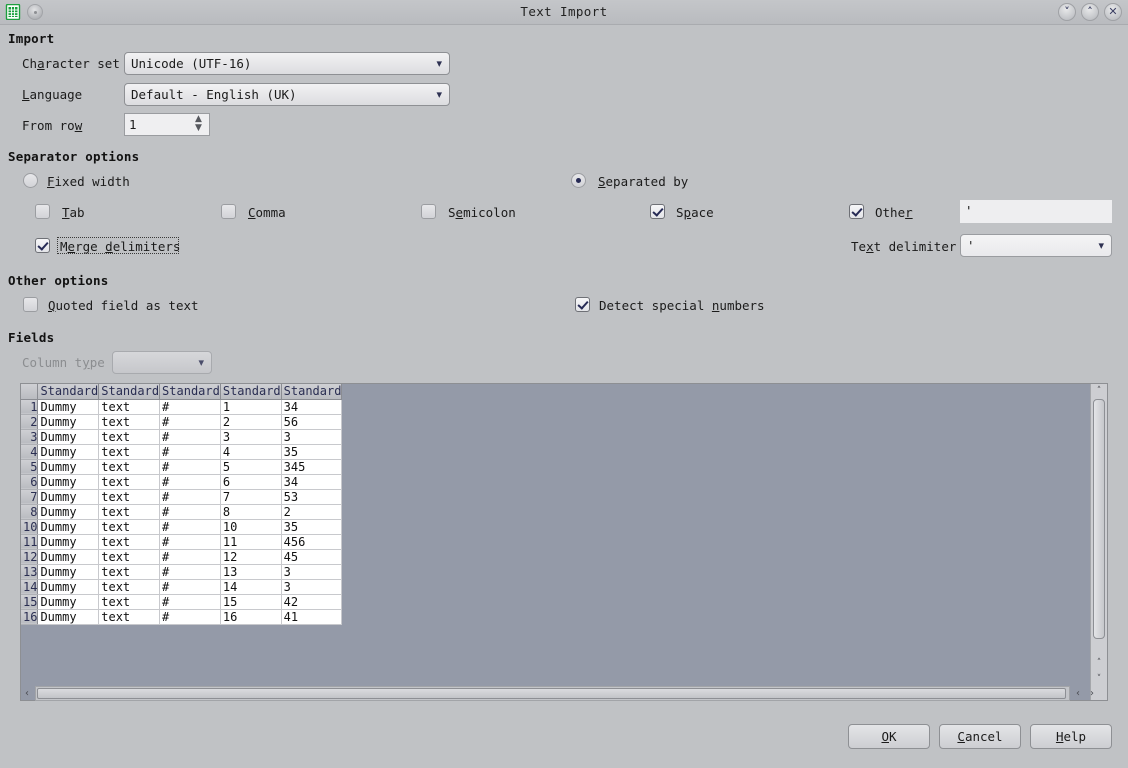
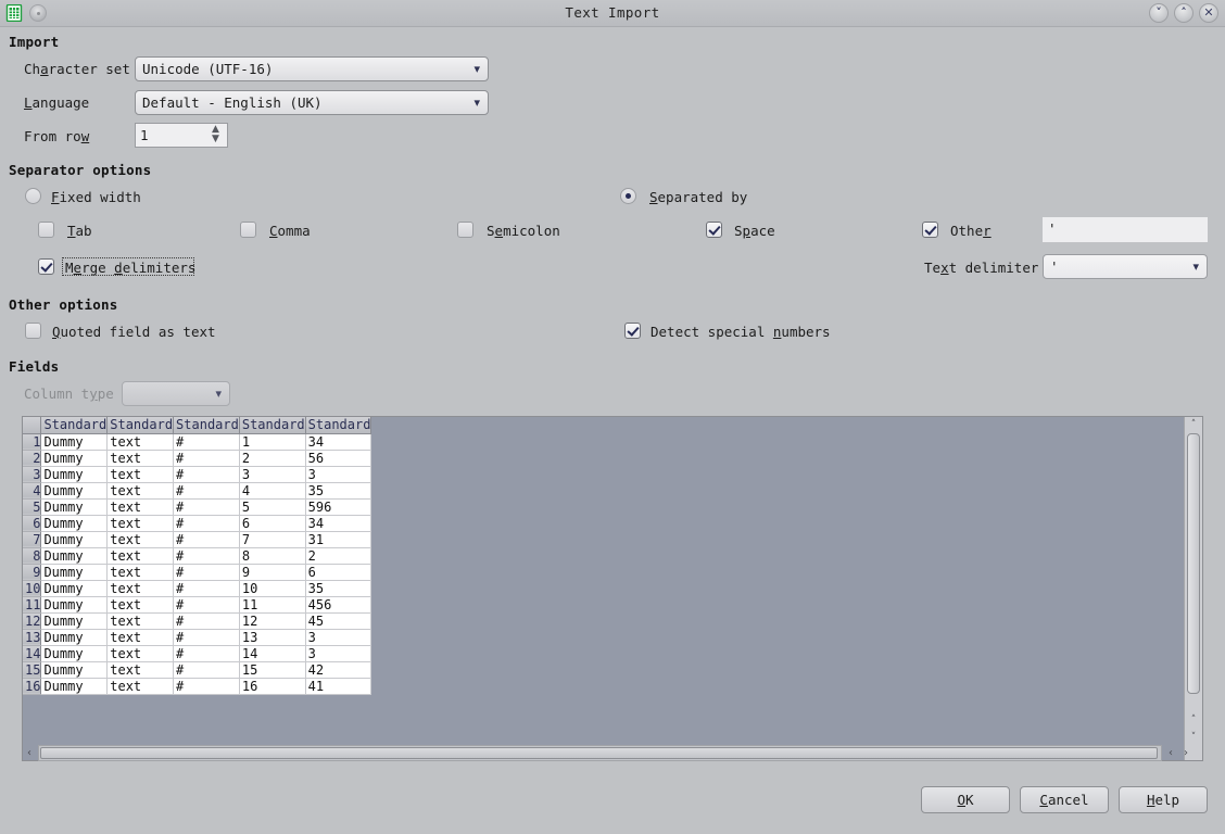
  Text Import
  ˅
  ˄
  ✕
  Import
  Character set
  Unicode (UTF-16)
  ▾
  Language
  Default - English (UK)
  ▾
  From row
  1
  ▲
  ▼
  Separator options
  Fixed width
  Separated by
  Tab
  Comma
  Semicolon
  Space
  Other
  '
  Merge delimiters
  Text delimiter
  '
  ▾
  Other options
  Quoted field as text
  Detect special numbers
  Fields
  Column type
  ▾
  	Standard	Standard	Standard	Standard	Standard
  1	Dummy	text	#	1	34
  2	Dummy	text	#	2	56
  3	Dummy	text	#	3	3
  4	Dummy	text	#	4	35
- 5	Dummy	text	#	5	345
+ 5	Dummy	text	#	5	596
  6	Dummy	text	#	6	34
- 7	Dummy	text	#	7	53
+ 7	Dummy	text	#	7	31
  8	Dummy	text	#	8	2
+ 9	Dummy	text	#	9	6
  10	Dummy	text	#	10	35
  11	Dummy	text	#	11	456
  12	Dummy	text	#	12	45
  13	Dummy	text	#	13	3
  14	Dummy	text	#	14	3
  15	Dummy	text	#	15	42
  16	Dummy	text	#	16	41
  ˄
  ˄
  ˅
  ‹
  ‹
  ›
  OK
  Cancel
  Help
